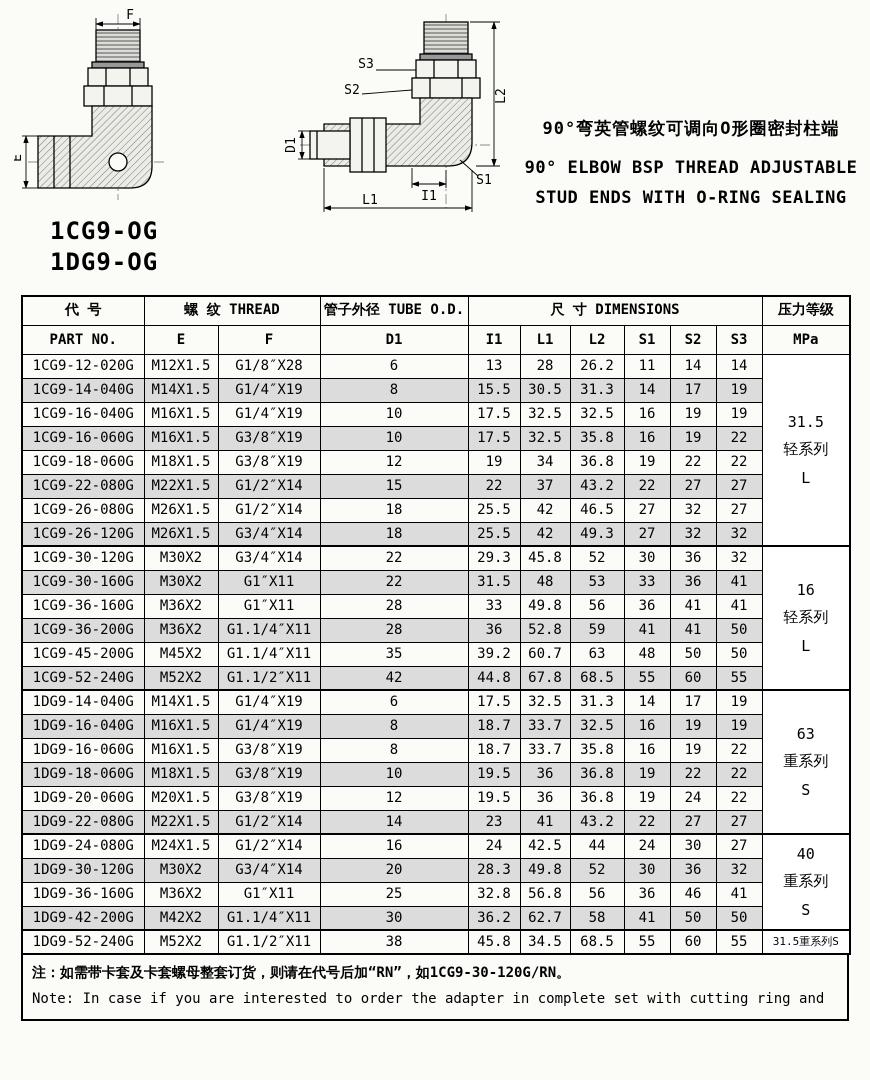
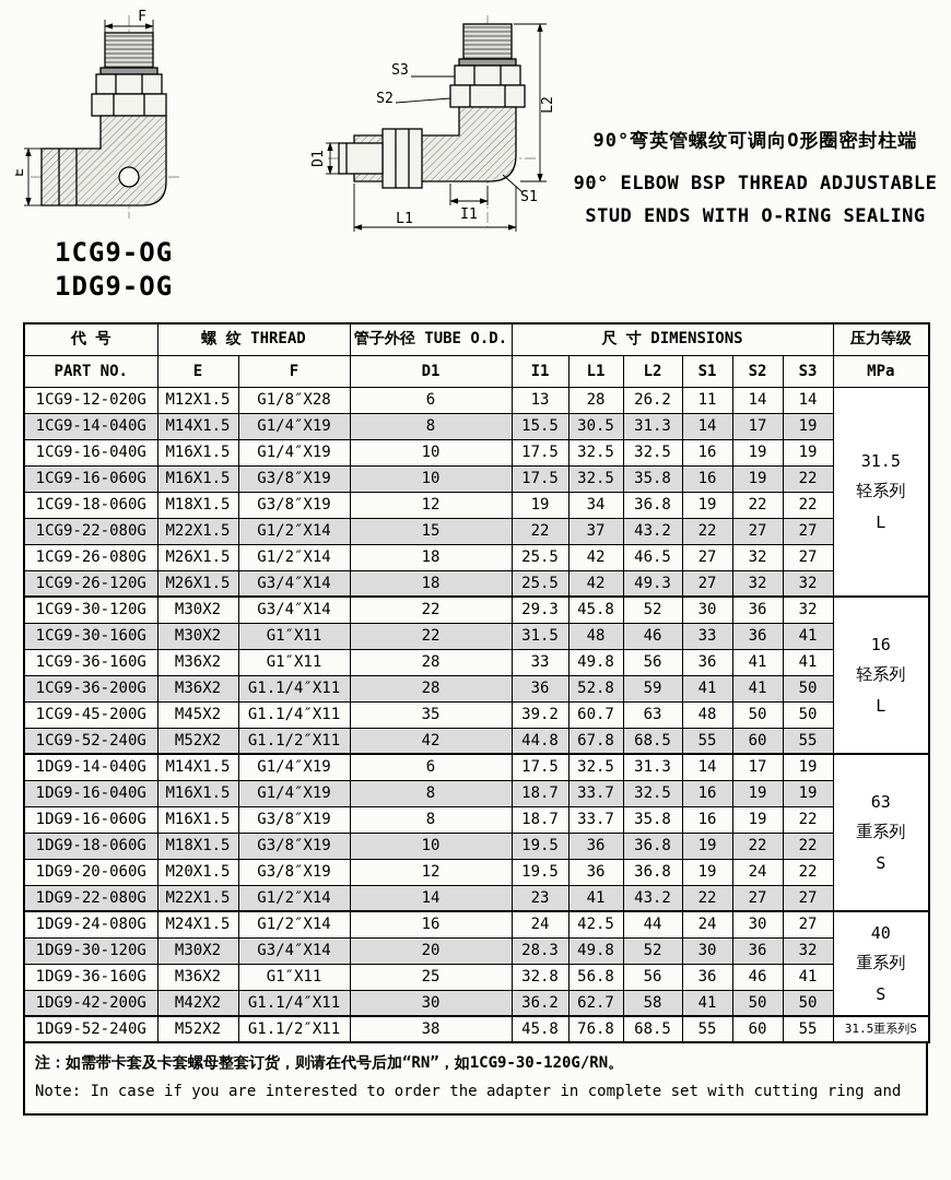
  F
  S3
  S2
  S1
  I1
  L1
  90°弯英管螺纹可调向O形圈密封柱端
  90° ELBOW BSP THREAD ADJUSTABLE
  STUD ENDS WITH O-RING SEALING
  1CG9-OG
  1DG9-OG
  代 号	螺 纹 THREAD	管子外径 TUBE O.D.	尺 寸 DIMENSIONS	压力等级
  PART NO.	E	F	D1	I1	L1	L2	S1	S2	S3	MPa
  1CG9-12-020G	M12X1.5	G1/8″X28	6	13	28	26.2	11	14	14	31.5轻系列L
  1CG9-14-040G	M14X1.5	G1/4″X19	8	15.5	30.5	31.3	14	17	19
  1CG9-16-040G	M16X1.5	G1/4″X19	10	17.5	32.5	32.5	16	19	19
  1CG9-16-060G	M16X1.5	G3/8″X19	10	17.5	32.5	35.8	16	19	22
  1CG9-18-060G	M18X1.5	G3/8″X19	12	19	34	36.8	19	22	22
  1CG9-22-080G	M22X1.5	G1/2″X14	15	22	37	43.2	22	27	27
  1CG9-26-080G	M26X1.5	G1/2″X14	18	25.5	42	46.5	27	32	27
  1CG9-26-120G	M26X1.5	G3/4″X14	18	25.5	42	49.3	27	32	32
  1CG9-30-120G	M30X2	G3/4″X14	22	29.3	45.8	52	30	36	32	16轻系列L
- 1CG9-30-160G	M30X2	G1″X11	22	31.5	48	53	33	36	41
+ 1CG9-30-160G	M30X2	G1″X11	22	31.5	48	46	33	36	41
  1CG9-36-160G	M36X2	G1″X11	28	33	49.8	56	36	41	41
  1CG9-36-200G	M36X2	G1.1/4″X11	28	36	52.8	59	41	41	50
  1CG9-45-200G	M45X2	G1.1/4″X11	35	39.2	60.7	63	48	50	50
  1CG9-52-240G	M52X2	G1.1/2″X11	42	44.8	67.8	68.5	55	60	55
  1DG9-14-040G	M14X1.5	G1/4″X19	6	17.5	32.5	31.3	14	17	19	63重系列S
  1DG9-16-040G	M16X1.5	G1/4″X19	8	18.7	33.7	32.5	16	19	19
  1DG9-16-060G	M16X1.5	G3/8″X19	8	18.7	33.7	35.8	16	19	22
  1DG9-18-060G	M18X1.5	G3/8″X19	10	19.5	36	36.8	19	22	22
  1DG9-20-060G	M20X1.5	G3/8″X19	12	19.5	36	36.8	19	24	22
  1DG9-22-080G	M22X1.5	G1/2″X14	14	23	41	43.2	22	27	27
  1DG9-24-080G	M24X1.5	G1/2″X14	16	24	42.5	44	24	30	27	40重系列S
  1DG9-30-120G	M30X2	G3/4″X14	20	28.3	49.8	52	30	36	32
  1DG9-36-160G	M36X2	G1″X11	25	32.8	56.8	56	36	46	41
  1DG9-42-200G	M42X2	G1.1/4″X11	30	36.2	62.7	58	41	50	50
- 1DG9-52-240G	M52X2	G1.1/2″X11	38	45.8	34.5	68.5	55	60	55	31.5重系列S
+ 1DG9-52-240G	M52X2	G1.1/2″X11	38	45.8	76.8	68.5	55	60	55	31.5重系列S
  注：如需带卡套及卡套螺母整套订货，则请在代号后加“RN”，如1CG9-30-120G/RN。
  Note: In case if you are interested to order the adapter in complete set with cutting ring and
